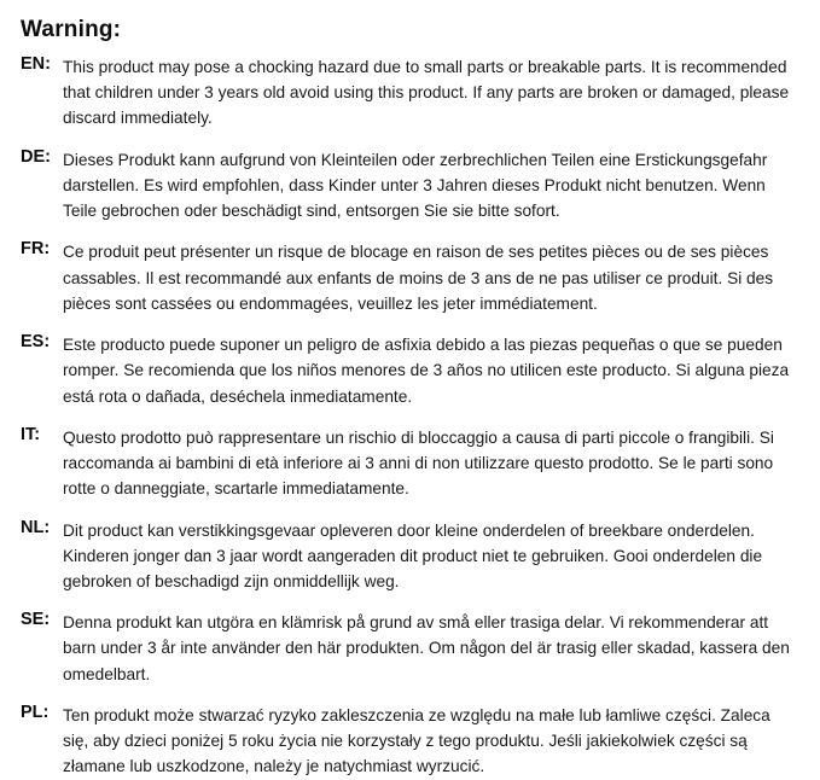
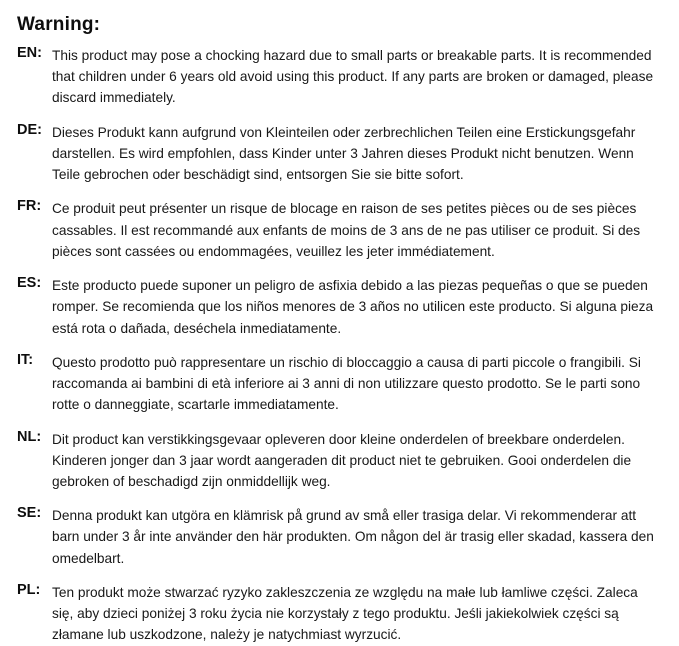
  Warning:
  EN:
- This product may pose a chocking hazard due to small parts or breakable parts. It is recommended that children under 3 years old avoid using this product. If any parts are broken or damaged, please discard immediately.
+ This product may pose a chocking hazard due to small parts or breakable parts. It is recommended that children under 6 years old avoid using this product. If any parts are broken or damaged, please discard immediately.
  DE:
  Dieses Produkt kann aufgrund von Kleinteilen oder zerbrechlichen Teilen eine Erstickungsgefahr darstellen. Es wird empfohlen, dass Kinder unter 3 Jahren dieses Produkt nicht benutzen. Wenn Teile gebrochen oder beschädigt sind, entsorgen Sie sie bitte sofort.
  FR:
  Ce produit peut présenter un risque de blocage en raison de ses petites pièces ou de ses pièces cassables. Il est recommandé aux enfants de moins de 3 ans de ne pas utiliser ce produit. Si des pièces sont cassées ou endommagées, veuillez les jeter immédiatement.
  ES:
  Este producto puede suponer un peligro de asfixia debido a las piezas pequeñas o que se pueden romper. Se recomienda que los niños menores de 3 años no utilicen este producto. Si alguna pieza está rota o dañada, deséchela inmediatamente.
  IT:
  Questo prodotto può rappresentare un rischio di bloccaggio a causa di parti piccole o frangibili. Si raccomanda ai bambini di età inferiore ai 3 anni di non utilizzare questo prodotto. Se le parti sono rotte o danneggiate, scartarle immediatamente.
  NL:
  Dit product kan verstikkingsgevaar opleveren door kleine onderdelen of breekbare onderdelen. Kinderen jonger dan 3 jaar wordt aangeraden dit product niet te gebruiken. Gooi onderdelen die gebroken of beschadigd zijn onmiddellijk weg.
  SE:
  Denna produkt kan utgöra en klämrisk på grund av små eller trasiga delar. Vi rekommenderar att barn under 3 år inte använder den här produkten. Om någon del är trasig eller skadad, kassera den omedelbart.
  PL:
- Ten produkt może stwarzać ryzyko zakleszczenia ze względu na małe lub łamliwe części. Zaleca się, aby dzieci poniżej 5 roku życia nie korzystały z tego produktu. Jeśli jakiekolwiek części są złamane lub uszkodzone, należy je natychmiast wyrzucić.
+ Ten produkt może stwarzać ryzyko zakleszczenia ze względu na małe lub łamliwe części. Zaleca się, aby dzieci poniżej 3 roku życia nie korzystały z tego produktu. Jeśli jakiekolwiek części są złamane lub uszkodzone, należy je natychmiast wyrzucić.
